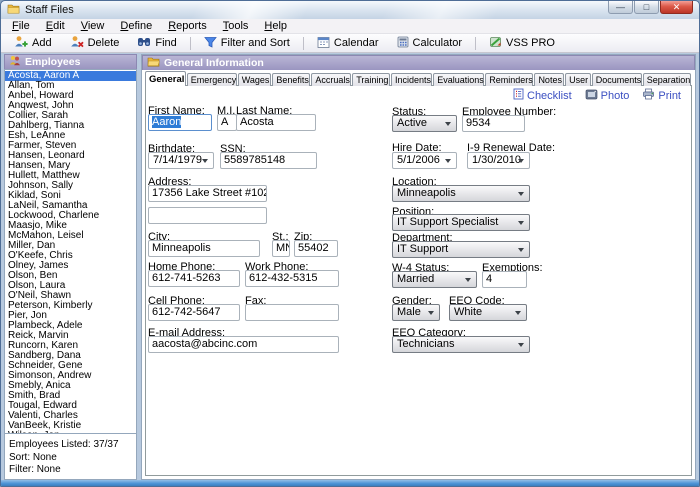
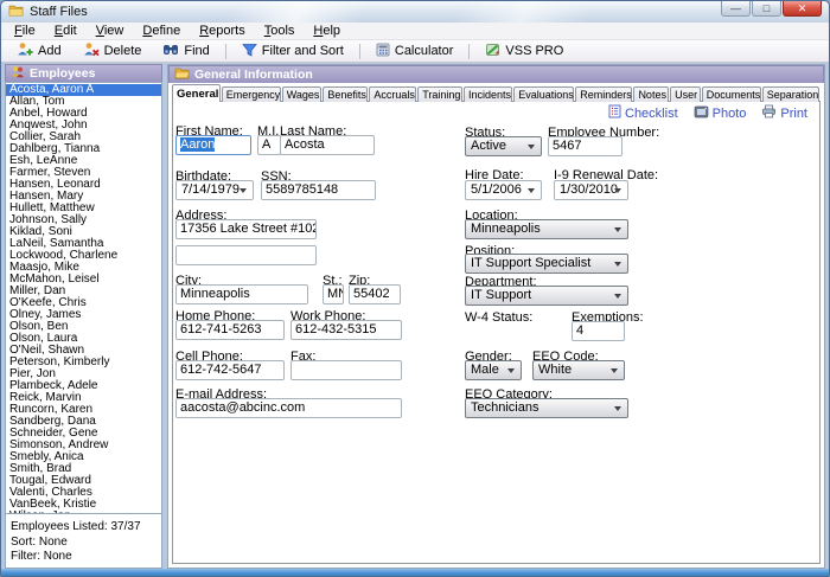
  Staff Files
  —
  □
  ✕
  File
  Edit
  View
  Define
  Reports
  Tools
  Help
  Add
  Delete
  Find
  Filter and Sort
- Calendar
  Calculator
  VSS PRO
  Employees
  Acosta, Aaron A
  Allan, Tom
  Anbel, Howard
  Anqwest, John
  Collier, Sarah
  Dahlberg, Tianna
  Esh, LeAnne
  Farmer, Steven
  Hansen, Leonard
  Hansen, Mary
  Hullett, Matthew
  Johnson, Sally
  Kiklad, Soni
  LaNeil, Samantha
  Lockwood, Charlene
  Maasjo, Mike
  McMahon, Leisel
  Miller, Dan
  O'Keefe, Chris
  Olney, James
  Olson, Ben
  Olson, Laura
  O'Neil, Shawn
  Peterson, Kimberly
  Pier, Jon
  Plambeck, Adele
  Reick, Marvin
  Runcorn, Karen
  Sandberg, Dana
  Schneider, Gene
  Simonson, Andrew
  Smebly, Anica
  Smith, Brad
  Tougal, Edward
  Valenti, Charles
  VanBeek, Kristie
  Employees Listed: 37/37
  Sort: None
  Filter: None
  General Information
  General
  Emergency
  Wages
  Benefits
  Accruals
  Training
  Incidents
  Evaluations
  Reminders
  Notes
  User
  Documents
  Separation
  Checklist
  Photo
  Print
  First Name:
  Aaron
  M.I.
  A
  Last Name:
  Acosta
  Birthdate:
  7/14/1979
  SSN:
  5589785148
  Address:
  17356 Lake Street #102
  City:
  Minneapolis
  St.:
  MN
  Zip:
  55402
  Home Phone:
  612-741-5263
  Work Phone:
  612-432-5315
  Cell Phone:
  612-742-5647
  Fax:
  E-mail Address:
  aacosta@abcinc.com
  Status:
  Active
  Employee Number:
- 9534
+ 5467
  Hire Date:
  5/1/2006
  I-9 Renewal Date:
  1/30/2010
  Location:
  Minneapolis
  Position:
  IT Support Specialist
  Department:
  IT Support
  W-4 Status:
- Married
  Exemptions:
  4
  Gender:
  Male
  EEO Code:
  White
  EEO Category:
  Technicians
